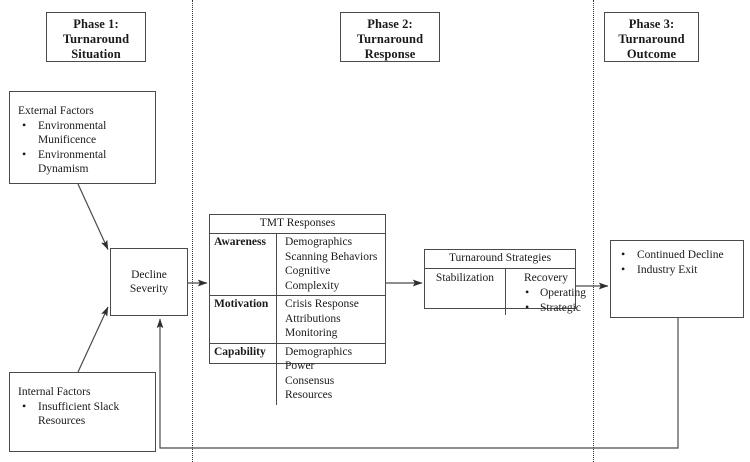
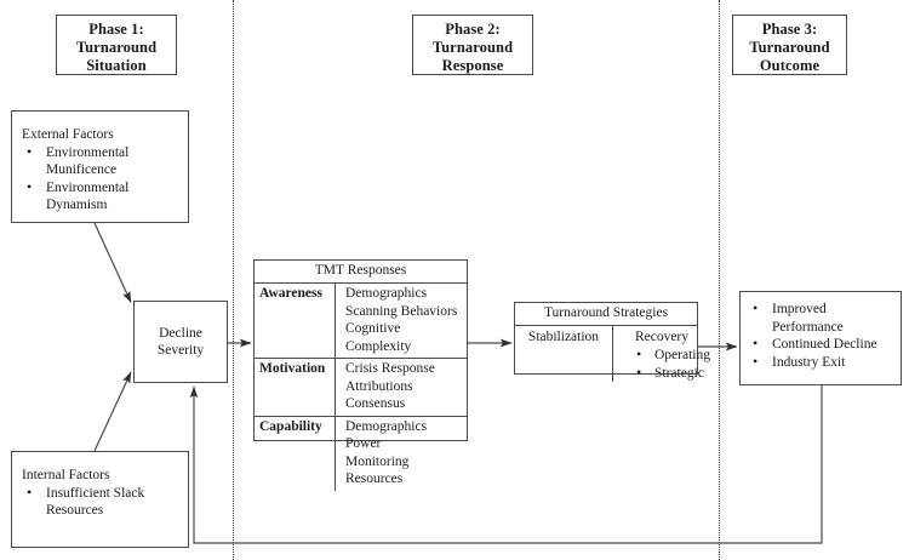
  Phase 1:
  Turnaround
  Situation
  Phase 2:
  Turnaround
  Response
  Phase 3:
  Turnaround
  Outcome
  External Factors
  Environmental
  Munificence
  Environmental
  Dynamism
  Internal Factors
  Insufficient Slack
  Resources
  Decline
  Severity
  TMT Responses
  Awareness
  Demographics
  Scanning Behaviors
  Cognitive Complexity
  Motivation
  Crisis Response
  Attributions
- Monitoring
+ Consensus
  Capability
  Demographics
  Power
- Consensus
+ Monitoring
  Resources
  Turnaround Strategies
  Stabilization
  Recovery
  Operating
  Strategic
+ Improved Performance
  Continued Decline
  Industry Exit
